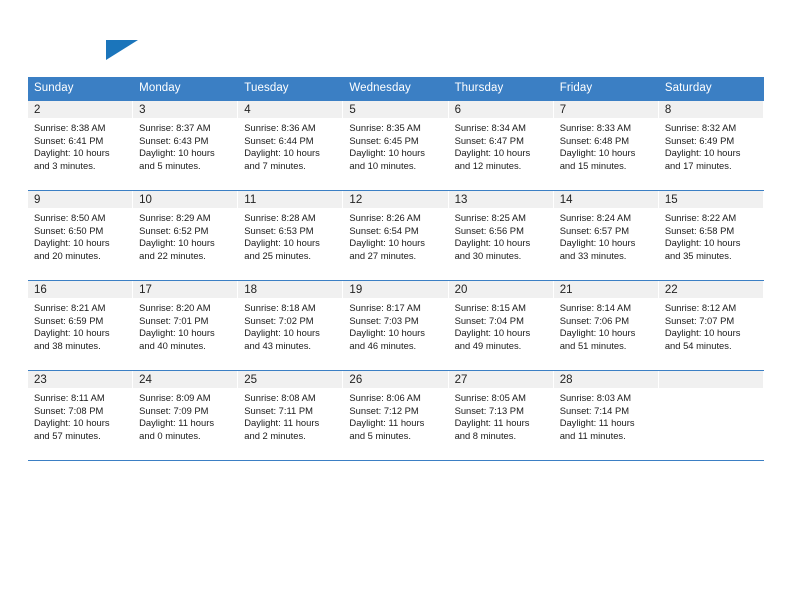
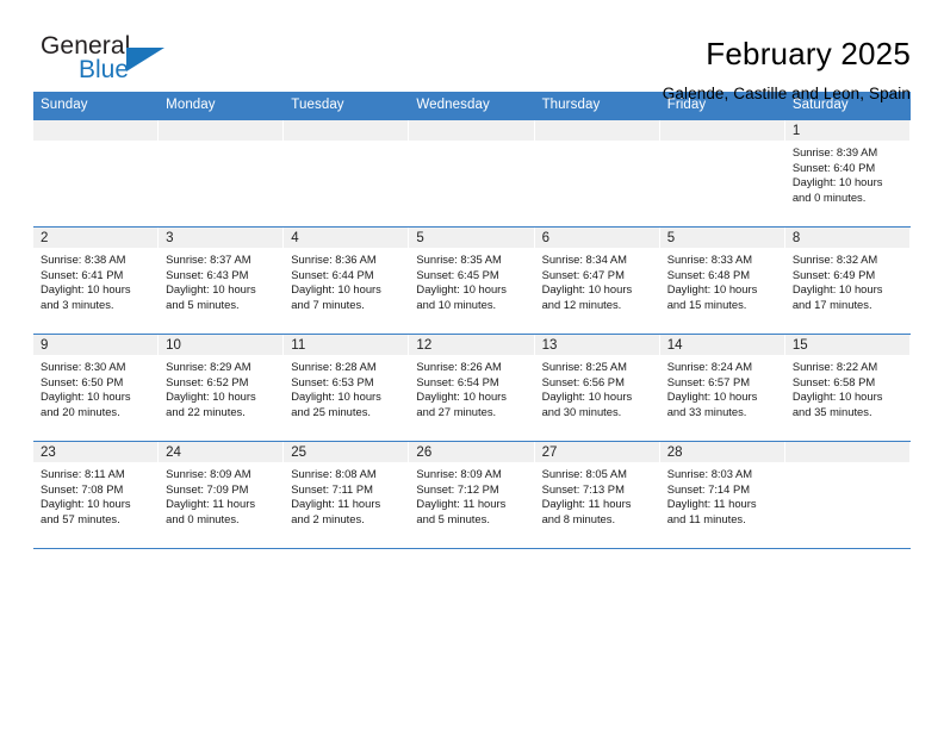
+ General
+ Blue
+ February 2025
+ Galende, Castille and Leon, Spain
  Sunday	Monday	Tuesday	Wednesday	Thursday	Friday	Saturday
+ 						1Sunrise: 8:39 AMSunset: 6:40 PMDaylight: 10 hoursand 0 minutes.
- 2Sunrise: 8:38 AMSunset: 6:41 PMDaylight: 10 hoursand 3 minutes.	3Sunrise: 8:37 AMSunset: 6:43 PMDaylight: 10 hoursand 5 minutes.	4Sunrise: 8:36 AMSunset: 6:44 PMDaylight: 10 hoursand 7 minutes.	5Sunrise: 8:35 AMSunset: 6:45 PMDaylight: 10 hoursand 10 minutes.	6Sunrise: 8:34 AMSunset: 6:47 PMDaylight: 10 hoursand 12 minutes.	7Sunrise: 8:33 AMSunset: 6:48 PMDaylight: 10 hoursand 15 minutes.	8Sunrise: 8:32 AMSunset: 6:49 PMDaylight: 10 hoursand 17 minutes.
+ 2Sunrise: 8:38 AMSunset: 6:41 PMDaylight: 10 hoursand 3 minutes.	3Sunrise: 8:37 AMSunset: 6:43 PMDaylight: 10 hoursand 5 minutes.	4Sunrise: 8:36 AMSunset: 6:44 PMDaylight: 10 hoursand 7 minutes.	5Sunrise: 8:35 AMSunset: 6:45 PMDaylight: 10 hoursand 10 minutes.	6Sunrise: 8:34 AMSunset: 6:47 PMDaylight: 10 hoursand 12 minutes.	5Sunrise: 8:33 AMSunset: 6:48 PMDaylight: 10 hoursand 15 minutes.	8Sunrise: 8:32 AMSunset: 6:49 PMDaylight: 10 hoursand 17 minutes.
- 9Sunrise: 8:50 AMSunset: 6:50 PMDaylight: 10 hoursand 20 minutes.	10Sunrise: 8:29 AMSunset: 6:52 PMDaylight: 10 hoursand 22 minutes.	11Sunrise: 8:28 AMSunset: 6:53 PMDaylight: 10 hoursand 25 minutes.	12Sunrise: 8:26 AMSunset: 6:54 PMDaylight: 10 hoursand 27 minutes.	13Sunrise: 8:25 AMSunset: 6:56 PMDaylight: 10 hoursand 30 minutes.	14Sunrise: 8:24 AMSunset: 6:57 PMDaylight: 10 hoursand 33 minutes.	15Sunrise: 8:22 AMSunset: 6:58 PMDaylight: 10 hoursand 35 minutes.
+ 9Sunrise: 8:30 AMSunset: 6:50 PMDaylight: 10 hoursand 20 minutes.	10Sunrise: 8:29 AMSunset: 6:52 PMDaylight: 10 hoursand 22 minutes.	11Sunrise: 8:28 AMSunset: 6:53 PMDaylight: 10 hoursand 25 minutes.	12Sunrise: 8:26 AMSunset: 6:54 PMDaylight: 10 hoursand 27 minutes.	13Sunrise: 8:25 AMSunset: 6:56 PMDaylight: 10 hoursand 30 minutes.	14Sunrise: 8:24 AMSunset: 6:57 PMDaylight: 10 hoursand 33 minutes.	15Sunrise: 8:22 AMSunset: 6:58 PMDaylight: 10 hoursand 35 minutes.
- 16Sunrise: 8:21 AMSunset: 6:59 PMDaylight: 10 hoursand 38 minutes.	17Sunrise: 8:20 AMSunset: 7:01 PMDaylight: 10 hoursand 40 minutes.	18Sunrise: 8:18 AMSunset: 7:02 PMDaylight: 10 hoursand 43 minutes.	19Sunrise: 8:17 AMSunset: 7:03 PMDaylight: 10 hoursand 46 minutes.	20Sunrise: 8:15 AMSunset: 7:04 PMDaylight: 10 hoursand 49 minutes.	21Sunrise: 8:14 AMSunset: 7:06 PMDaylight: 10 hoursand 51 minutes.	22Sunrise: 8:12 AMSunset: 7:07 PMDaylight: 10 hoursand 54 minutes.
- 23Sunrise: 8:11 AMSunset: 7:08 PMDaylight: 10 hoursand 57 minutes.	24Sunrise: 8:09 AMSunset: 7:09 PMDaylight: 11 hoursand 0 minutes.	25Sunrise: 8:08 AMSunset: 7:11 PMDaylight: 11 hoursand 2 minutes.	26Sunrise: 8:06 AMSunset: 7:12 PMDaylight: 11 hoursand 5 minutes.	27Sunrise: 8:05 AMSunset: 7:13 PMDaylight: 11 hoursand 8 minutes.	28Sunrise: 8:03 AMSunset: 7:14 PMDaylight: 11 hoursand 11 minutes.
+ 23Sunrise: 8:11 AMSunset: 7:08 PMDaylight: 10 hoursand 57 minutes.	24Sunrise: 8:09 AMSunset: 7:09 PMDaylight: 11 hoursand 0 minutes.	25Sunrise: 8:08 AMSunset: 7:11 PMDaylight: 11 hoursand 2 minutes.	26Sunrise: 8:09 AMSunset: 7:12 PMDaylight: 11 hoursand 5 minutes.	27Sunrise: 8:05 AMSunset: 7:13 PMDaylight: 11 hoursand 8 minutes.	28Sunrise: 8:03 AMSunset: 7:14 PMDaylight: 11 hoursand 11 minutes.
